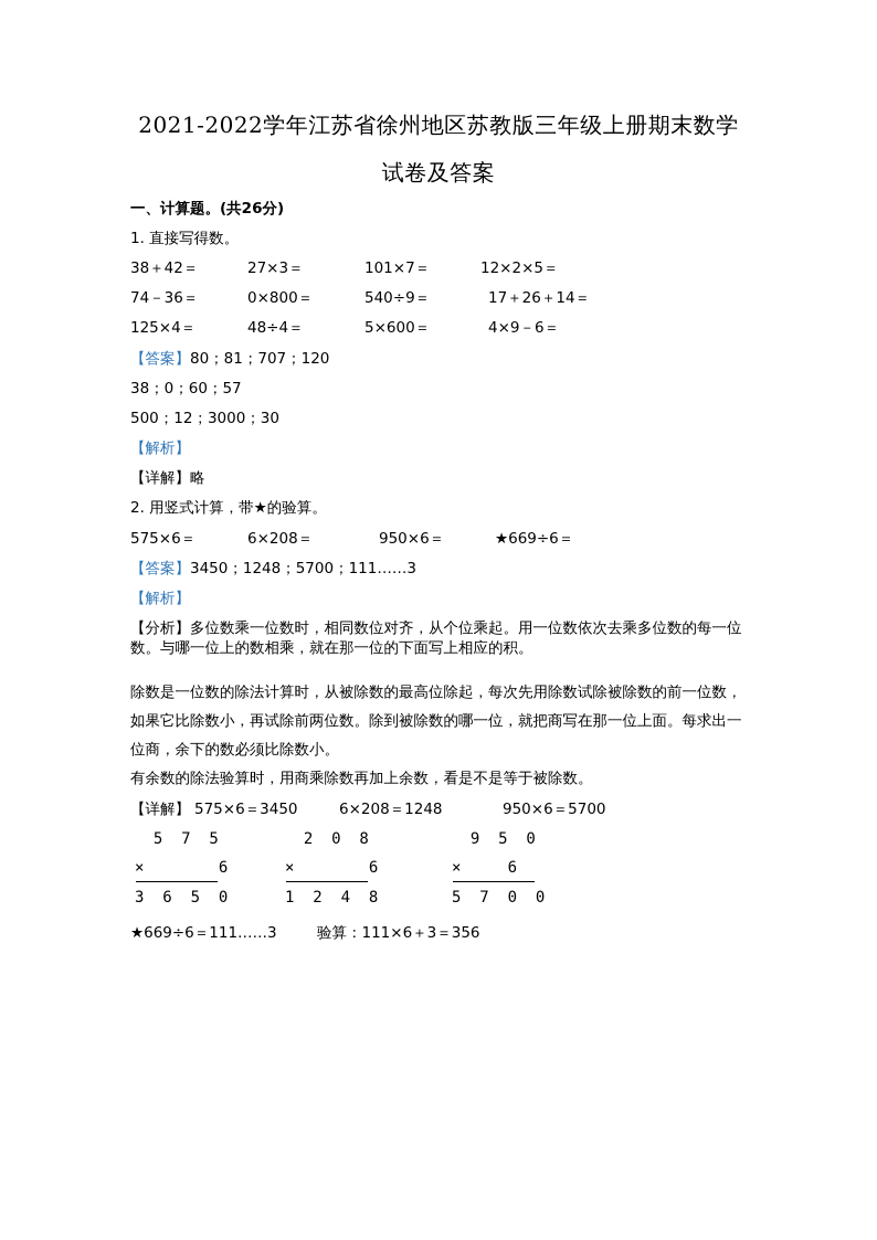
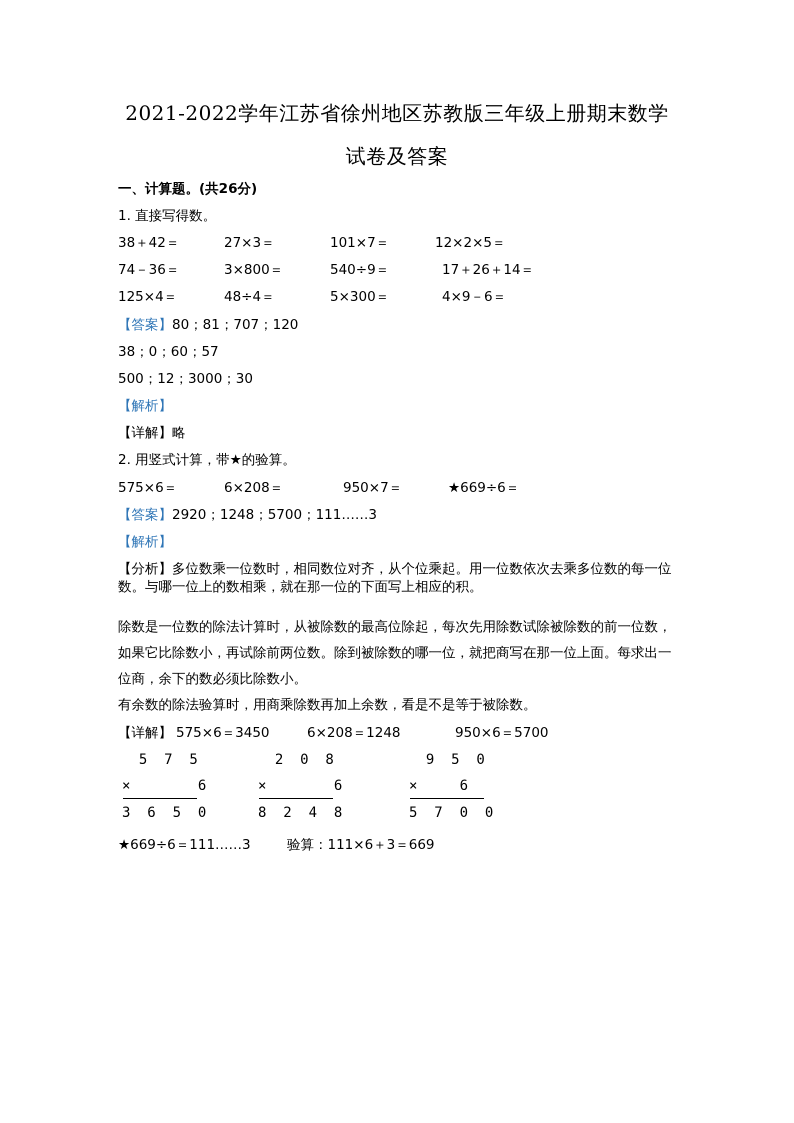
  2021-2022学年江苏省徐州地区苏教版三年级上册期末数学
  试卷及答案
  一、计算题。(共26分)
  1. 直接写得数。
  38＋42＝
  27×3＝
  101×7＝
  12×2×5＝
  74－36＝
- 0×800＝
+ 3×800＝
  540÷9＝
  17＋26＋14＝
  125×4＝
  48÷4＝
- 5×600＝
+ 5×300＝
  4×9－6＝
  【答案】80；81；707；120
  38；0；60；57
  500；12；3000；30
  【解析】
  【详解】略
  2. 用竖式计算，带★的验算。
  575×6＝
  6×208＝
- 950×6＝
+ 950×7＝
  ★669÷6＝
- 【答案】3450；1248；5700；111……3
+ 【答案】2920；1248；5700；111……3
  【解析】
  【分析】多位数乘一位数时，相同数位对齐，从个位乘起。用一位数依次去乘多位数的每一位数。与哪一位上的数相乘，就在那一位的下面写上相应的积。
  除数是一位数的除法计算时，从被除数的最高位除起，每次先用除数试除被除数的前一位数，如果它比除数小，再试除前两位数。除到被除数的哪一位，就把商写在那一位上面。每求出一位商，余下的数必须比除数小。
  有余数的除法验算时，用商乘除数再加上余数，看是不是等于被除数。
  【详解】
  575×6＝3450
  6×208＝1248
  950×6＝5700
  5 7 5
  × 6
  3 6 5 0
  2 0 8
  × 6
- 1 2 4 8
+ 8 2 4 8
  9 5 0
  × 6
  5 7 0 0
  ★669÷6＝111……3
- 验算：111×6＋3＝356
+ 验算：111×6＋3＝669
